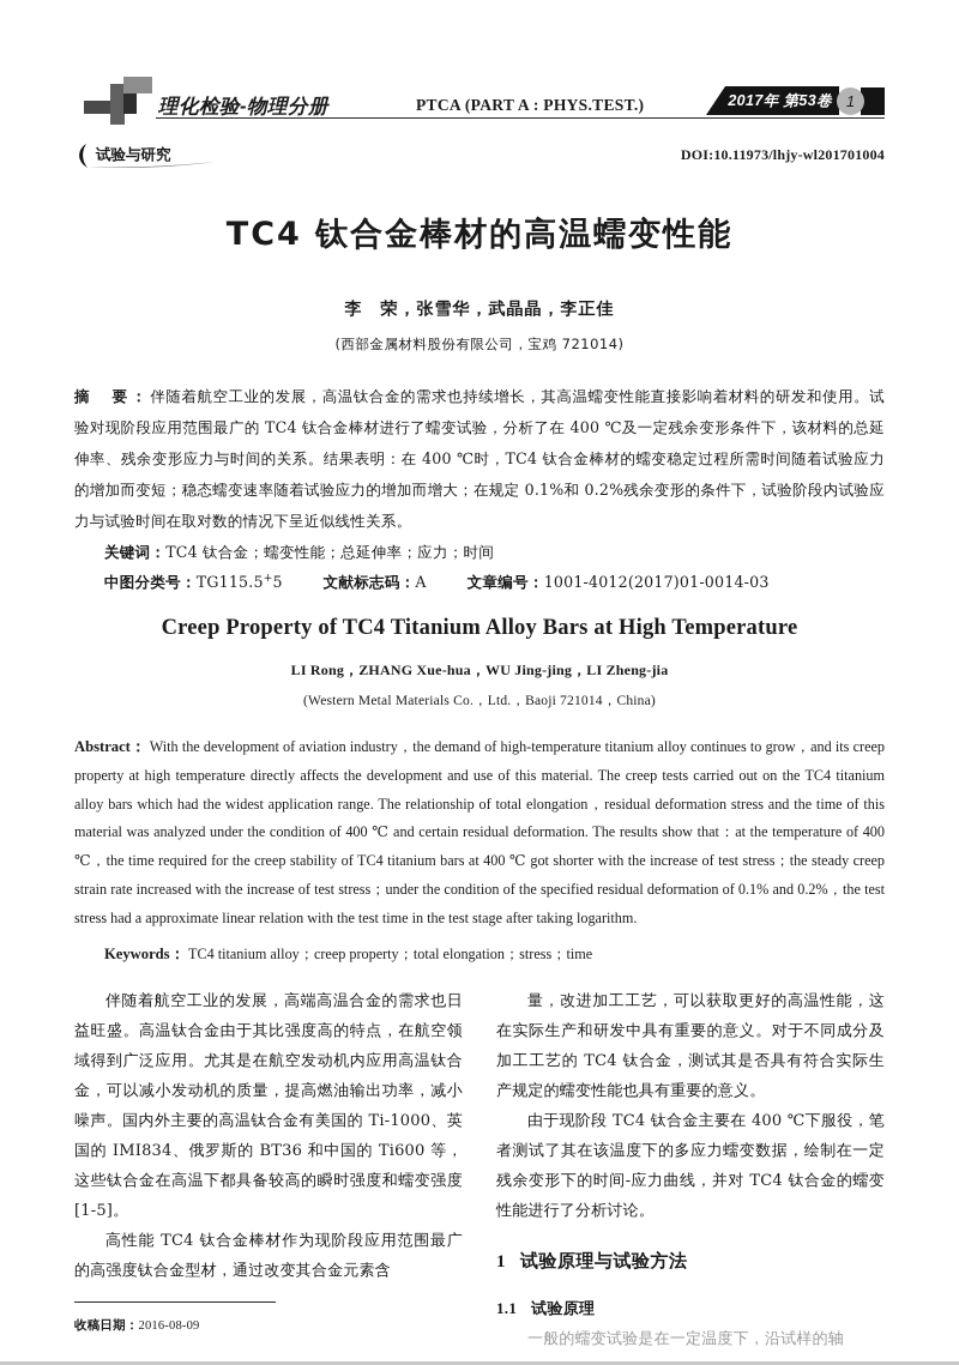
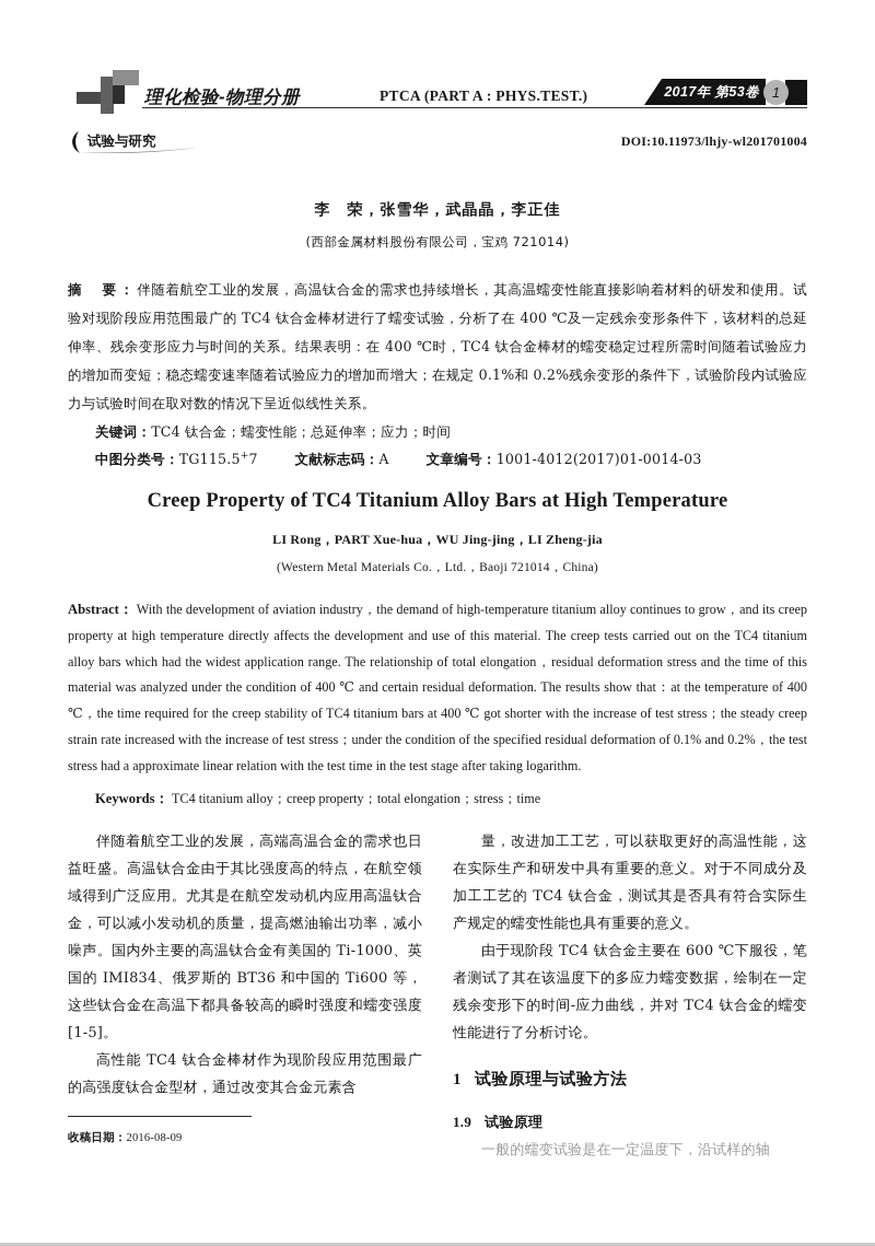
  理化检验-物理分册
  PTCA (PART A : PHYS.TEST.)
  2017年 第53卷
  1
  试验与研究
  DOI:10.11973/lhjy-wl201701004
- TC4 钛合金棒材的高温蠕变性能
  李 荣，张雪华，武晶晶，李正佳
  (西部金属材料股份有限公司，宝鸡 721014)
  摘 要：伴随着航空工业的发展，高温钛合金的需求也持续增长，其高温蠕变性能直接影响着材料的研发和使用。试验对现阶段应用范围最广的 TC4 钛合金棒材进行了蠕变试验，分析了在 400 ℃及一定残余变形条件下，该材料的总延伸率、残余变形应力与时间的关系。结果表明：在 400 ℃时，TC4 钛合金棒材的蠕变稳定过程所需时间随着试验应力的增加而变短；稳态蠕变速率随着试验应力的增加而增大；在规定 0.1%和 0.2%残余变形的条件下，试验阶段内试验应力与试验时间在取对数的情况下呈近似线性关系。
  关键词：TC4 钛合金；蠕变性能；总延伸率；应力；时间
- 中图分类号：TG115.5+5 文献标志码：A 文章编号：1001-4012(2017)01-0014-03
+ 中图分类号：TG115.5+7 文献标志码：A 文章编号：1001-4012(2017)01-0014-03
  Creep Property of TC4 Titanium Alloy Bars at High Temperature
- LI Rong，ZHANG Xue-hua，WU Jing-jing，LI Zheng-jia
+ LI Rong，PART Xue-hua，WU Jing-jing，LI Zheng-jia
  (Western Metal Materials Co.，Ltd.，Baoji 721014，China)
  Abstract： With the development of aviation industry，the demand of high-temperature titanium alloy continues to grow，and its creep property at high temperature directly affects the development and use of this material. The creep tests carried out on the TC4 titanium alloy bars which had the widest application range. The relationship of total elongation，residual deformation stress and the time of this material was analyzed under the condition of 400 ℃ and certain residual deformation. The results show that：at the temperature of 400 ℃，the time required for the creep stability of TC4 titanium bars at 400 ℃ got shorter with the increase of test stress；the steady creep strain rate increased with the increase of test stress；under the condition of the specified residual deformation of 0.1% and 0.2%，the test stress had a approximate linear relation with the test time in the test stage after taking logarithm.
  Keywords： TC4 titanium alloy；creep property；total elongation；stress；time
  伴随着航空工业的发展，高端高温合金的需求也日益旺盛。高温钛合金由于其比强度高的特点，在航空领域得到广泛应用。尤其是在航空发动机内应用高温钛合金，可以减小发动机的质量，提高燃油输出功率，减小噪声。国内外主要的高温钛合金有美国的 Ti-1000、英国的 IMI834、俄罗斯的 BT36 和中国的 Ti600 等，这些钛合金在高温下都具备较高的瞬时强度和蠕变强度[1-5]。
  高性能 TC4 钛合金棒材作为现阶段应用范围最广的高强度钛合金型材，通过改变其合金元素含
  收稿日期：2016-08-09
  量，改进加工工艺，可以获取更好的高温性能，这在实际生产和研发中具有重要的意义。对于不同成分及加工工艺的 TC4 钛合金，测试其是否具有符合实际生产规定的蠕变性能也具有重要的意义。
- 由于现阶段 TC4 钛合金主要在 400 ℃下服役，笔者测试了其在该温度下的多应力蠕变数据，绘制在一定残余变形下的时间-应力曲线，并对 TC4 钛合金的蠕变性能进行了分析讨论。
+ 由于现阶段 TC4 钛合金主要在 600 ℃下服役，笔者测试了其在该温度下的多应力蠕变数据，绘制在一定残余变形下的时间-应力曲线，并对 TC4 钛合金的蠕变性能进行了分析讨论。
  1 试验原理与试验方法
- 1.1 试验原理
+ 1.9 试验原理
  一般的蠕变试验是在一定温度下，沿试样的轴
